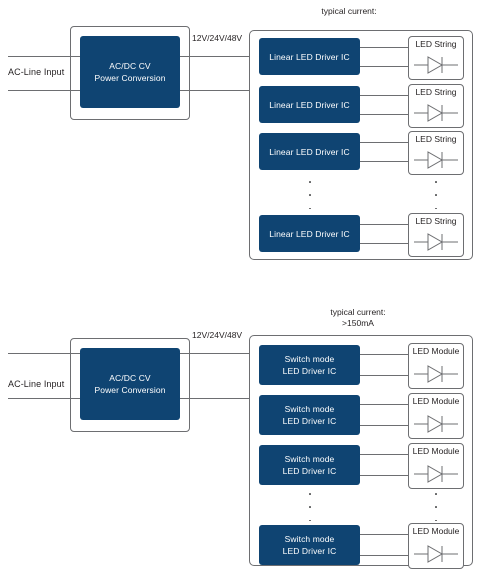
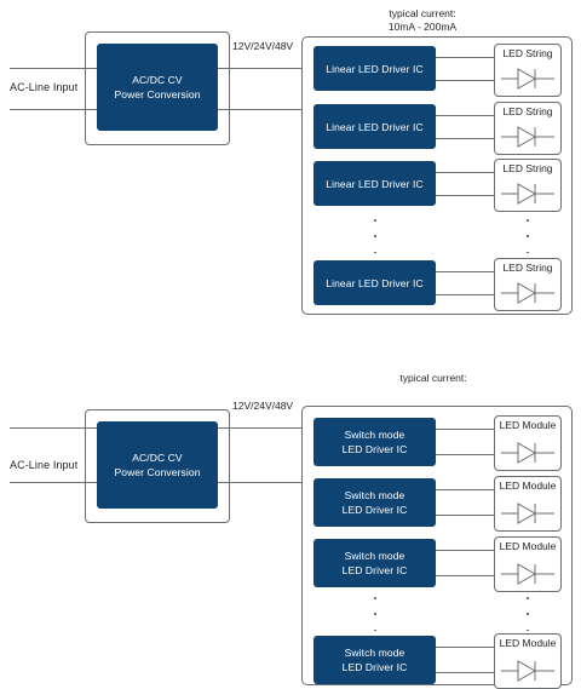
  AC-Line Input
  AC/DC CV
  Power Conversion
  12V/24V/48V
  typical current:
+ 10mA - 200mA
  Linear LED Driver IC
  LED String
  Linear LED Driver IC
  LED String
  Linear LED Driver IC
  LED String
  Linear LED Driver IC
  LED String
  AC-Line Input
  AC/DC CV
  Power Conversion
  12V/24V/48V
  typical current:
- >150mA
  Switch mode
  LED Driver IC
  LED Module
  Switch mode
  LED Driver IC
  LED Module
  Switch mode
  LED Driver IC
  LED Module
  Switch mode
  LED Driver IC
  LED Module
